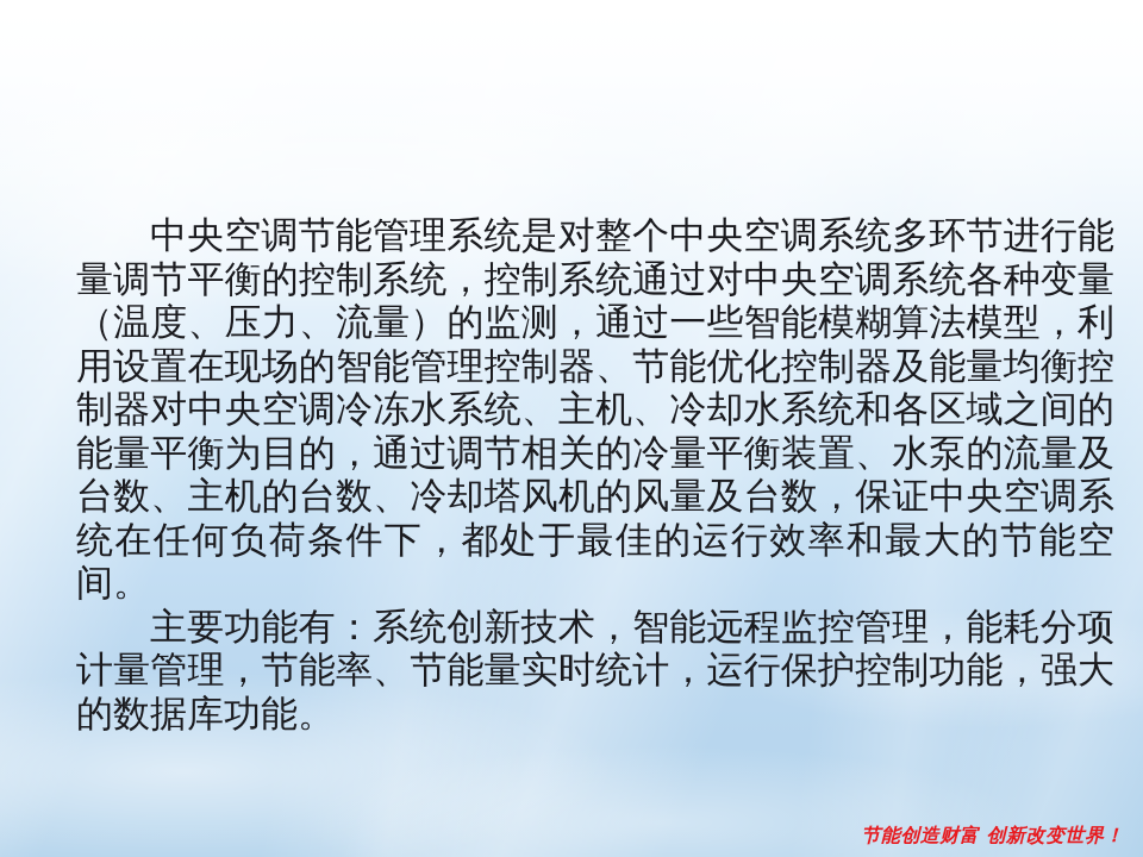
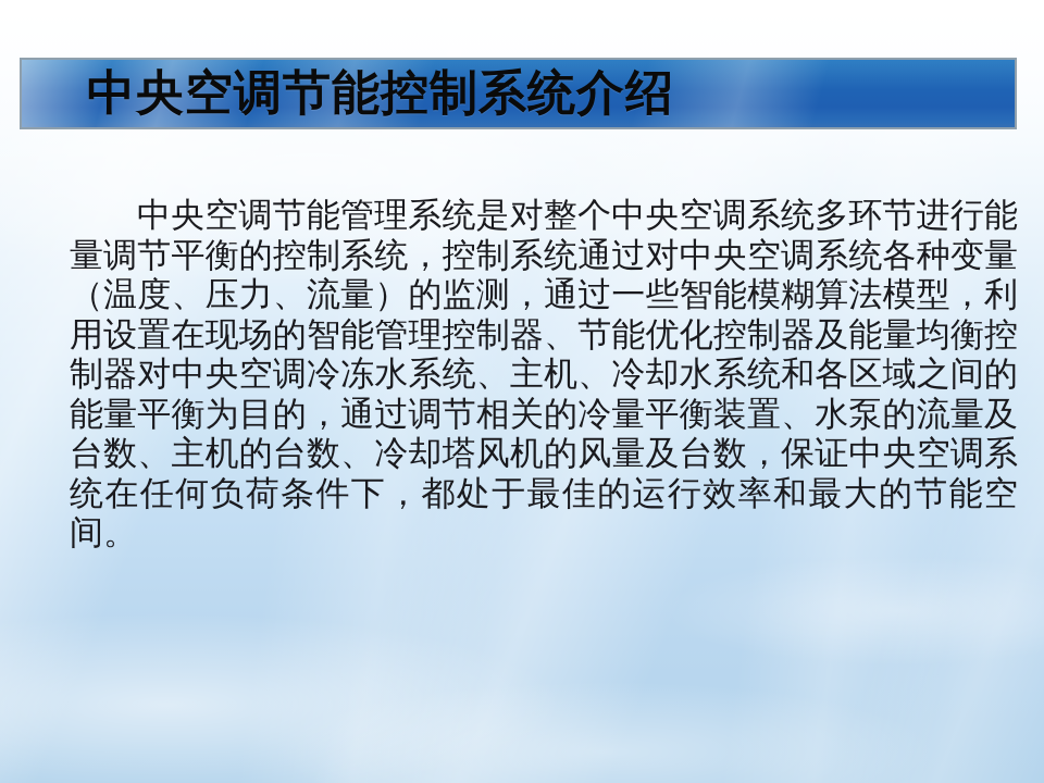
+ 中央空调节能控制系统介绍
  中央空调节能管理系统是对整个中央空调系统多环节进行能量调节平衡的控制系统，控制系统通过对中央空调系统各种变量（温度、压力、流量）的监测，通过一些智能模糊算法模型，利用设置在现场的智能管理控制器、节能优化控制器及能量均衡控制器对中央空调冷冻水系统、主机、冷却水系统和各区域之间的能量平衡为目的，通过调节相关的冷量平衡装置、水泵的流量及台数、主机的台数、冷却塔风机的风量及台数，保证中央空调系统在任何负荷条件下，都处于最佳的运行效率和最大的节能空间。
- 主要功能有：系统创新技术，智能远程监控管理，能耗分项计量管理，节能率、节能量实时统计，运行保护控制功能，强大的数据库功能。
- 节能创造财富 创新改变世界！
